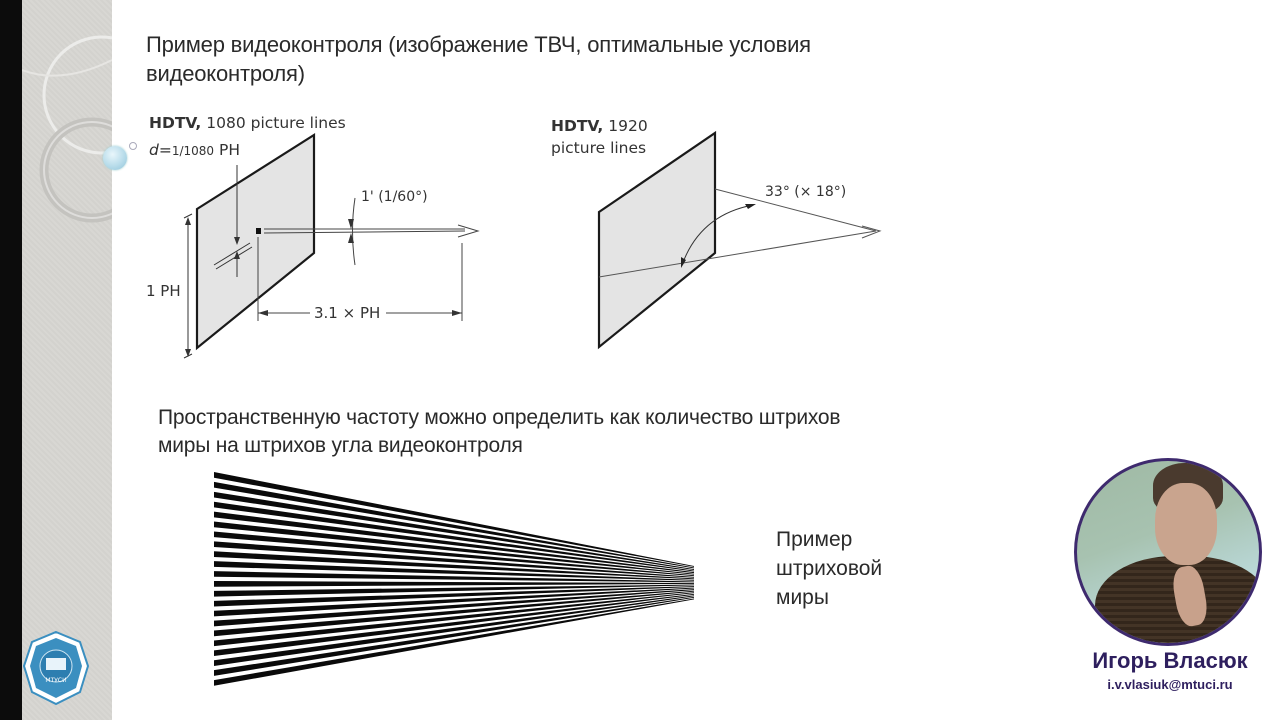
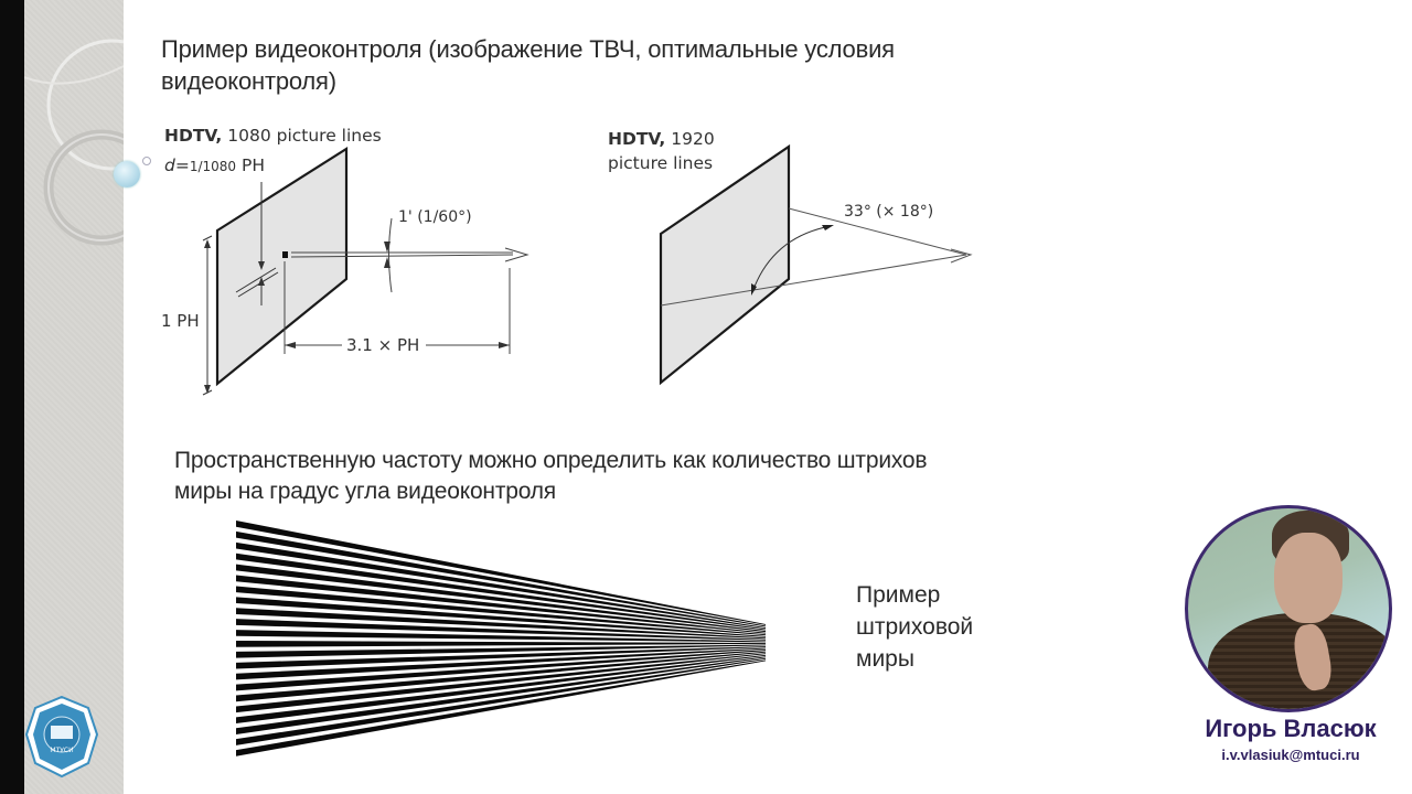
  Пример видеоконтроля (изображение ТВЧ, оптимальные условия видеоконтроля)
  HDTV, 1080 picture lines
  d=1/1080 PH
  1 PH
  1' (1/60°)
  3.1 × PH
  HDTV, 1920
  picture lines
  33° (× 18°)
- Пространственную частоту можно определить как количество штрихов миры на штрихов угла видеоконтроля
+ Пространственную частоту можно определить как количество штрихов миры на градус угла видеоконтроля
  Пример штриховой миры
  Игорь Власюк
  i.v.vlasiuk@mtuci.ru
